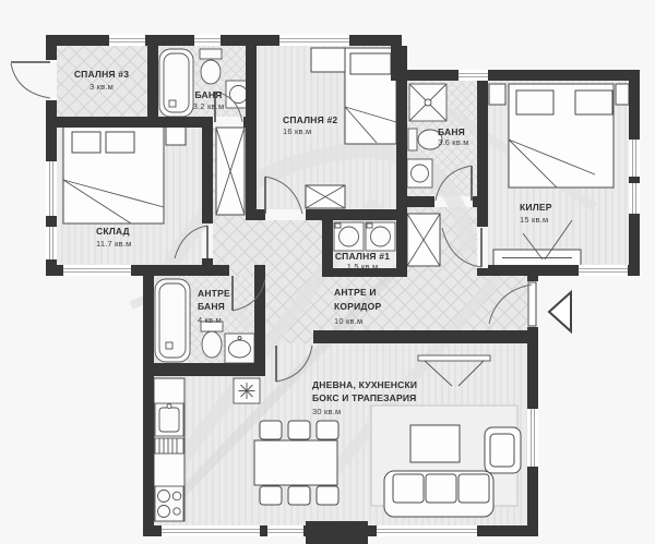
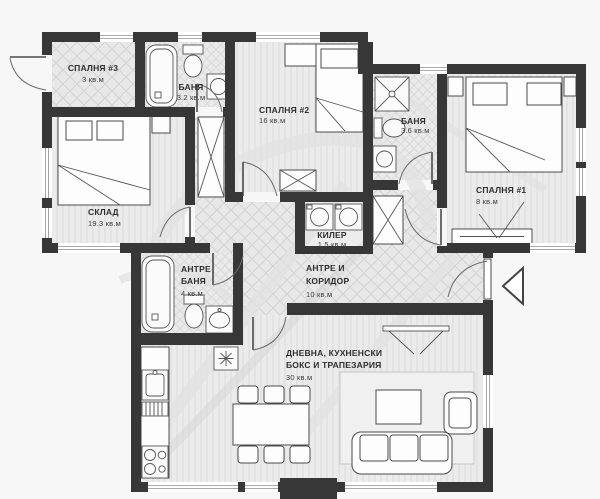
  СПАЛНЯ #3
  3 кв.м
  БАНЯ
  3.2 кв.м
  СПАЛНЯ #2
  16 кв.м
  БАНЯ
  3.6 кв.м
- КИЛЕР
+ СПАЛНЯ #1
- 15 кв.м
+ 8 кв.м
  СКЛАД
- 11.7 кв.м
+ 19.3 кв.м
- СПАЛНЯ #1
+ КИЛЕР
  1.5 кв.м
  АНТРЕ
  БАНЯ
  4 кв.м
  АНТРЕ И
  КОРИДОР
  10 кв.м
  ДНЕВНА, КУХНЕНСКИ
  БОКС И ТРАПЕЗАРИЯ
  30 кв.м
